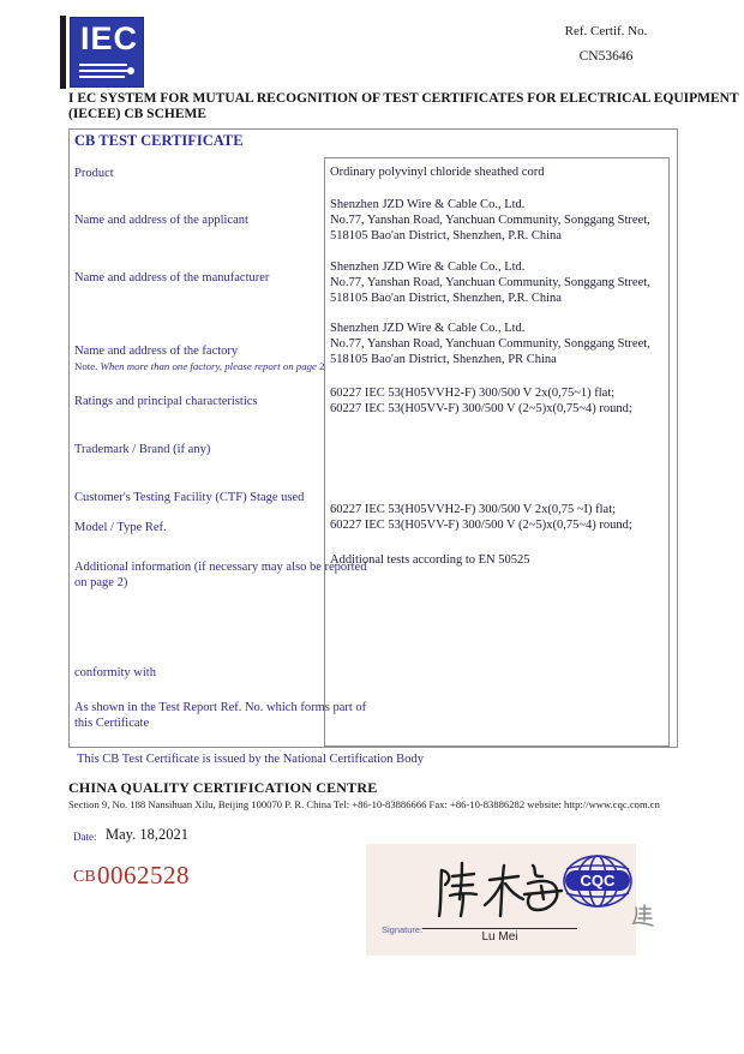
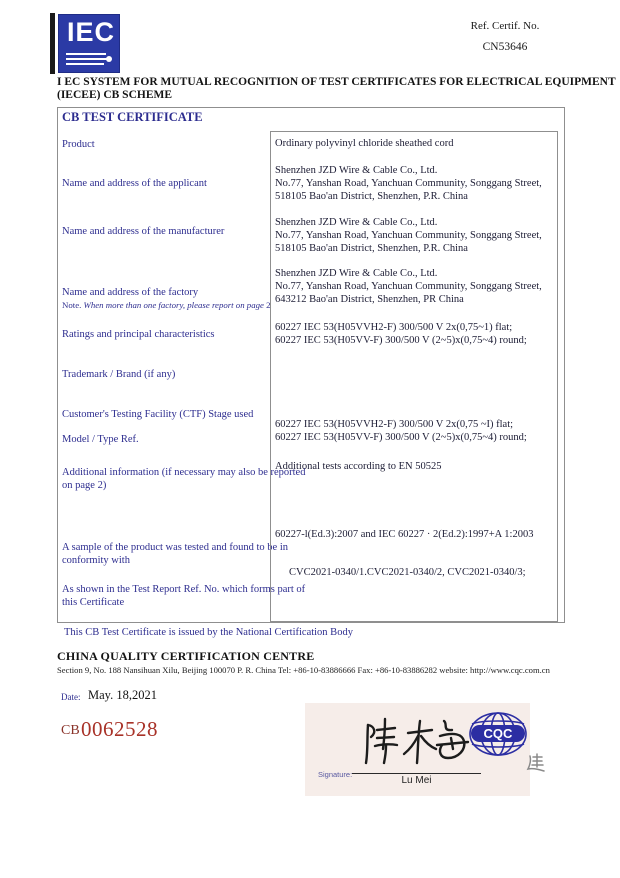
  IEC
  Ref. Certif. No.
  CN53646
  I EC SYSTEM FOR MUTUAL RECOGNITION OF TEST CERTIFICATES FOR ELECTRICAL EQUIPMENT
  (IECEE) CB SCHEME
  CB TEST CERTIFICATE
  Product
  Name and address of the applicant
  Name and address of the manufacturer
  Name and address of the factory
  Note. When more than one factory, please report on page 2
  Ratings and principal characteristics
  Trademark / Brand (if any)
  Customer's Testing Facility (CTF) Stage used
  Model / Type Ref.
  Additional information (if necessary may also be reported
  on page 2)
+ A sample of the product was tested and found to be in
  conformity with
  As shown in the Test Report Ref. No. which forms part of
  this Certificate
  Ordinary polyvinyl chloride sheathed cord
  Shenzhen JZD Wire & Cable Co., Ltd.
  No.77, Yanshan Road, Yanchuan Community, Songgang Street,
  518105 Bao'an District, Shenzhen, P.R. China
  Shenzhen JZD Wire & Cable Co., Ltd.
  No.77, Yanshan Road, Yanchuan Community, Songgang Street,
  518105 Bao'an District, Shenzhen, P.R. China
  Shenzhen JZD Wire & Cable Co., Ltd.
  No.77, Yanshan Road, Yanchuan Community, Songgang Street,
- 518105 Bao'an District, Shenzhen, PR China
+ 643212 Bao'an District, Shenzhen, PR China
  60227 IEC 53(H05VVH2-F) 300/500 V 2x(0,75~1) flat;
  60227 IEC 53(H05VV-F) 300/500 V (2~5)x(0,75~4) round;
  60227 IEC 53(H05VVH2-F) 300/500 V 2x(0,75 ~I) flat;
  60227 IEC 53(H05VV-F) 300/500 V (2~5)x(0,75~4) round;
  Additional tests according to EN 50525
+ 60227-l(Ed.3):2007 and IEC 60227 · 2(Ed.2):1997+A 1:2003
+ CVC2021-0340/1.CVC2021-0340/2, CVC2021-0340/3;
  This CB Test Certificate is issued by the National Certification Body
  CHINA QUALITY CERTIFICATION CENTRE
  Section 9, No. 188 Nansihuan Xilu, Beijing 100070 P. R. China Tel: +86-10-83886666 Fax: +86-10-83886282 website: http://www.cqc.com.cn
  Date:
  May. 18,2021
  CB
  0062528
  CQC
  Signature:
  Lu Mei
